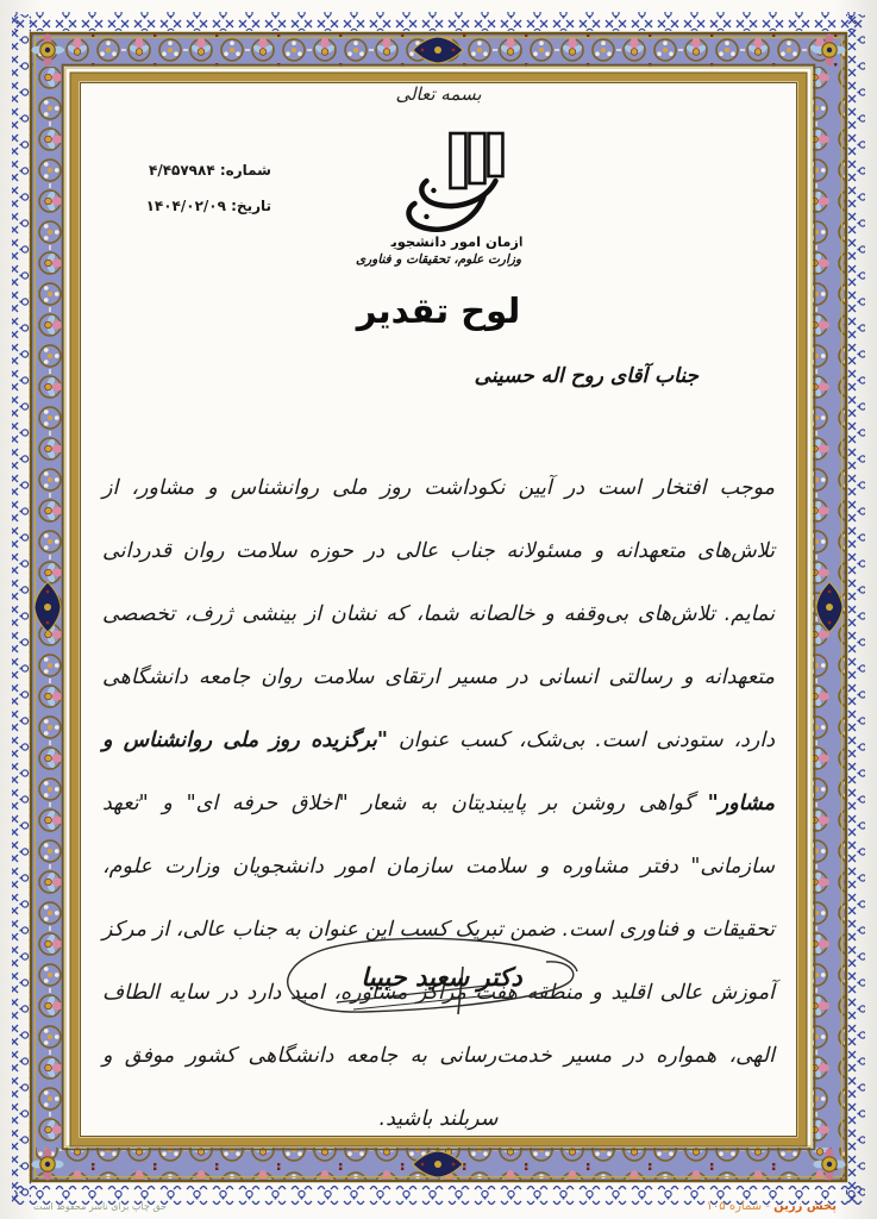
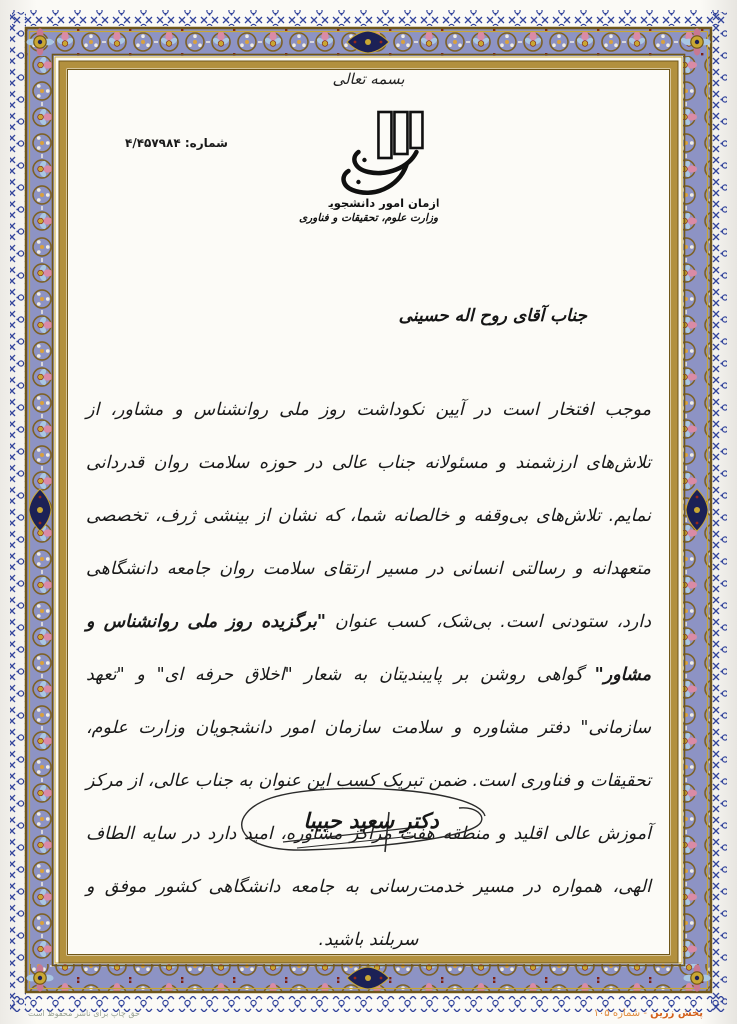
  بسمه تعالی
  شماره: ۴/۴۵۷۹۸۴
- تاریخ: ۱۴۰۴/۰۲/۰۹
  ازمان امور دانشجوی
  وزارت علوم، تحقیقات و فناوری
- لوح تقدیر
  جناب آقای روح اله حسینی
- موجب افتخار است در آیین نکوداشت روز ملی روانشناس و مشاور، از تلاش‌های متعهدانه و مسئولانه جناب عالی در حوزه سلامت روان قدردانی نمایم. تلاش‌های بی‌وقفه و خالصانه شما، که نشان از بینشی ژرف، تخصصی متعهدانه و رسالتی انسانی در مسیر ارتقای سلامت روان جامعه دانشگاهی دارد، ستودنی است. بی‌شک، کسب عنوان "برگزیده روز ملی روانشناس و مشاور" گواهی روشن بر پایبندیتان به شعار "اخلاق حرفه ای" و "تعهد سازمانی" دفتر مشاوره و سلامت سازمان امور دانشجویان وزارت علوم، تحقیقات و فناوری است. ضمن تبریک کسب این عنوان به جناب عالی، از مرکز آموزش عالی اقلید و منطه هفت مرا مشاوره، امید دارد در سایه الطاف الهی، همواره در مسیر خدمت‌رسانی به جامعه دانشگاهی کشور موفق و سربلند باشید.
+ موجب افتخار است در آیین نکوداشت روز ملی روانشناس و مشاور، از تلاش‌های ارزشمند و مسئولانه جناب عالی در حوزه سلامت روان قدردانی نمایم. تلاش‌های بی‌وقفه و خالصانه شما، که نشان از بینشی ژرف، تخصصی متعهدانه و رسالتی انسانی در مسیر ارتقای سلامت روان جامعه دانشگاهی دارد، ستودنی است. بی‌شک، کسب عنوان "برگزیده روز ملی روانشناس و مشاور" گواهی روشن بر پایبندیتان به شعار "اخلاق حرفه ای" و "تعهد سازمانی" دفتر مشاوره و سلامت سازمان امور دانشجویان وزارت علوم، تحقیقات و فناوری است. ضمن تبریک کسب این عنوان به جناب عالی، از مرکز آموزش عالی اقلید و منطه هفت مرا مشاوره، امید دارد در سایه الطاف الهی، همواره در مسیر خدمت‌رسانی به جامعه دانشگاهی کشور موفق و سربلند باشید.
  دکتر سعید حبیبا
  حق چاپ برای ناشر محفوظ است
  پخش زرین - شماره ۱۰۵
